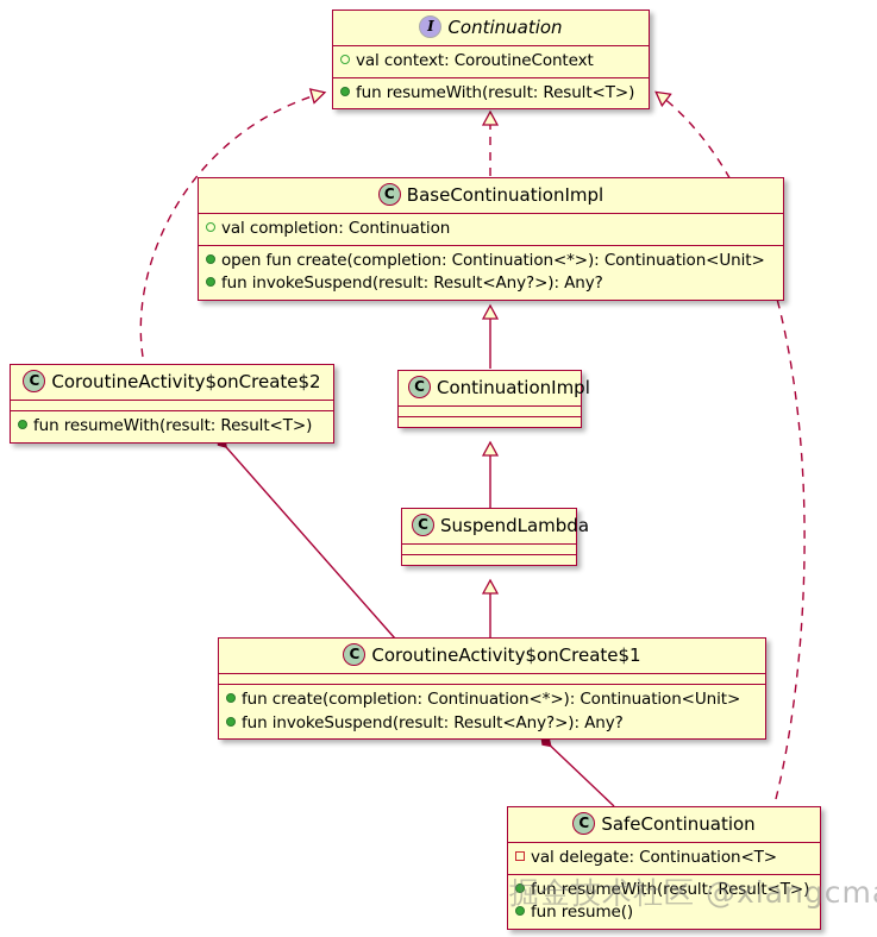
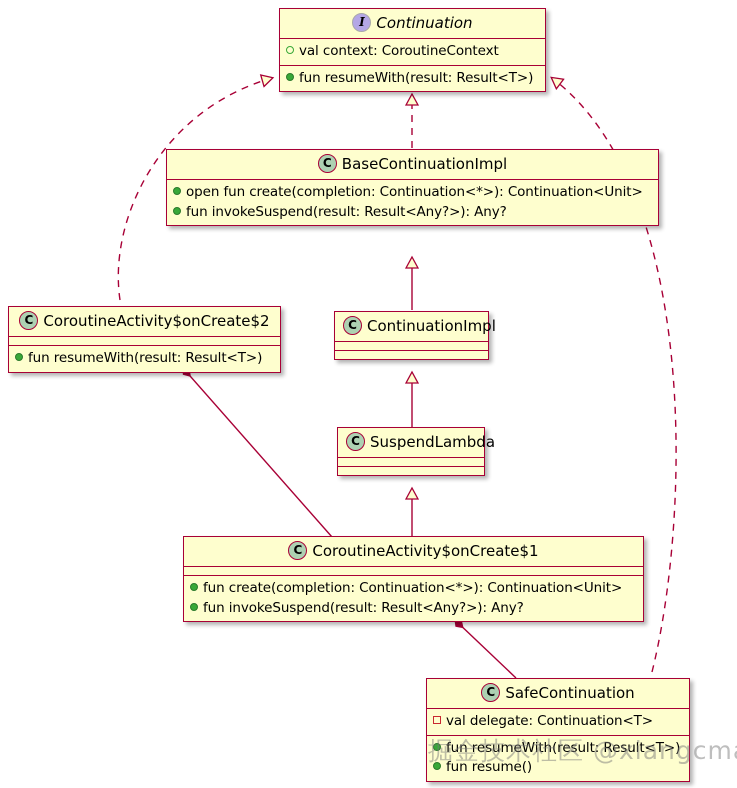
  I Continuation
  val context: CoroutineContext
  fun resumeWith(result: Result<T>)
  C BaseContinuationImpl
- val completion: Continuation
  open fun create(completion: Continuation<*>): Continuation<Unit>
  fun invokeSuspend(result: Result<Any?>): Any?
  C CoroutineActivity$onCreate$2
  fun resumeWith(result: Result<T>)
  C ContinuationImpl
  C SuspendLambda
  C CoroutineActivity$onCreate$1
  fun create(completion: Continuation<*>): Continuation<Unit>
  fun invokeSuspend(result: Result<Any?>): Any?
  C SafeContinuation
  val delegate: Continuation<T>
  fun resumeWith(result: Result<T>)
  fun resume()
  掘金技术社区 @xiangcm
